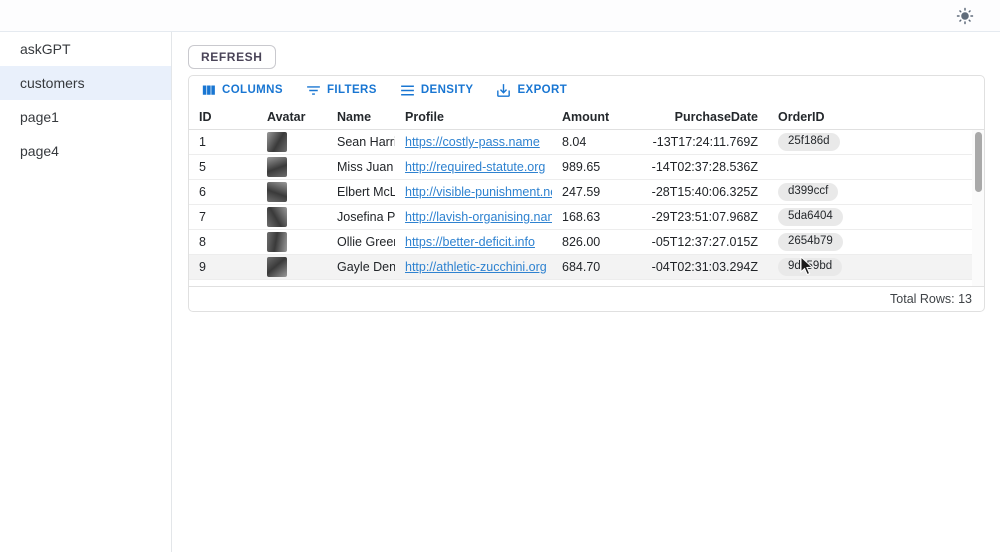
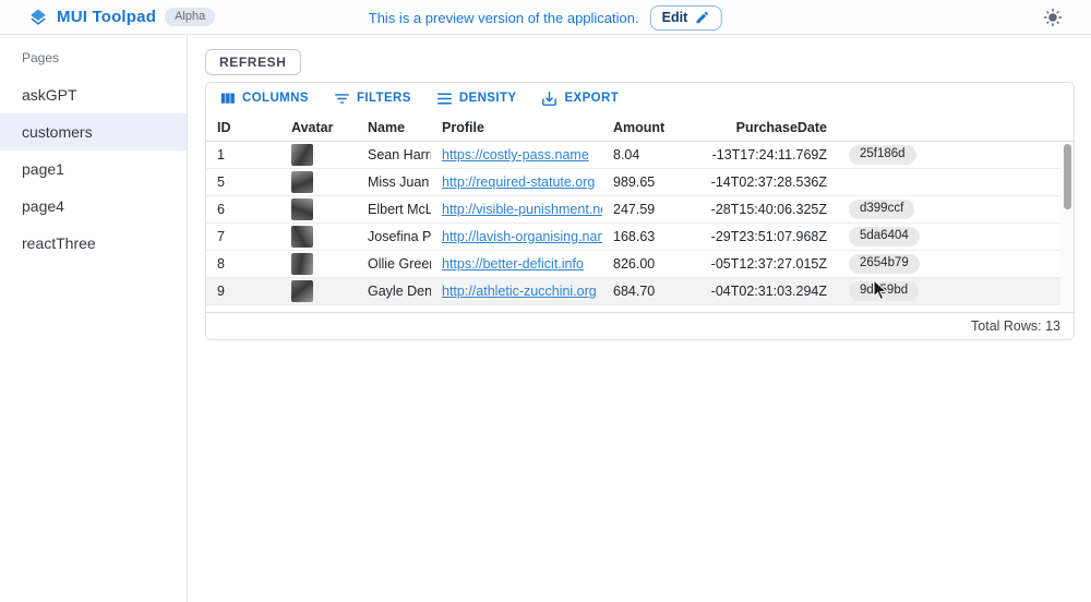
+ MUI Toolpad
+ Alpha
+ This is a preview version of the application.
+ Edit
+ Pages
  askGPT
  customers
  page1
  page4
+ reactThree
  REFRESH
  COLUMNS
  FILTERS
  DENSITY
  EXPORT
  ID
  Avatar
  Name
  Profile
  Amount
  PurchaseDate
- OrderID
  1
  Sean Harr
  https://costly-pass.name
  8.04
  -13T17:24:11.769Z
  25f186d
  5
  Miss Juan
  http://required-statute.org
  989.65
  -14T02:37:28.536Z
  6
  Elbert McL
  http://visible-punishment.n
  247.59
  -28T15:40:06.325Z
  d399ccf
  7
  Josefina P
  http://lavish-organising.na
  168.63
  -29T23:51:07.968Z
  5da6404
  8
  Ollie Gree
  https://better-deficit.info
  826.00
  -05T12:37:27.015Z
  2654b79
  9
  Gayle Den
  http://athletic-zucchini.org
  684.70
  -04T02:31:03.294Z
  9d9bd
  Total Rows: 13
